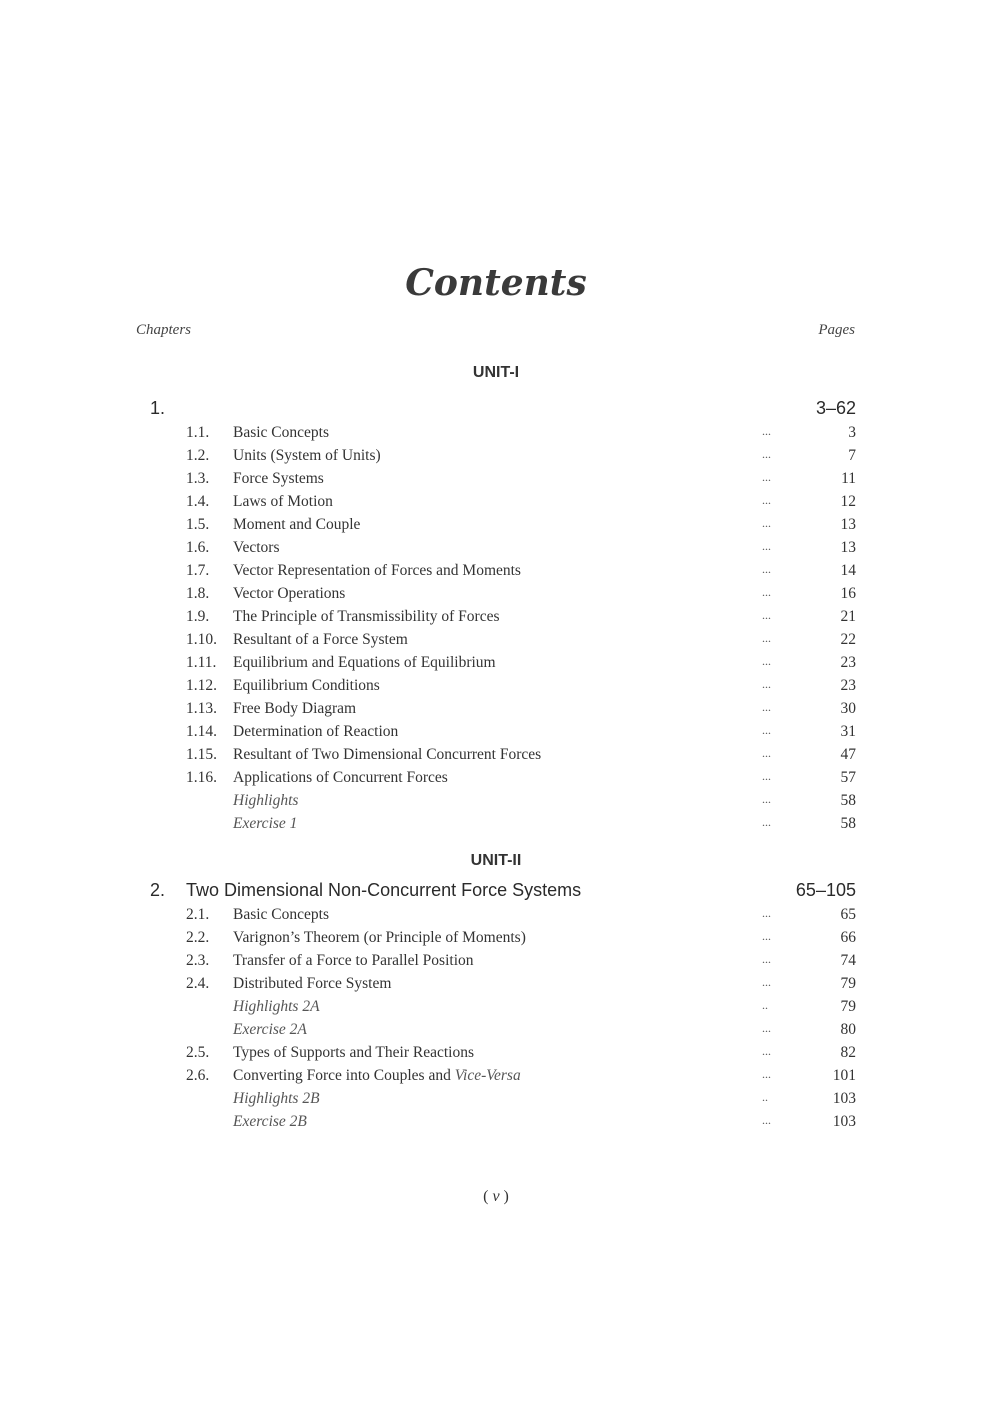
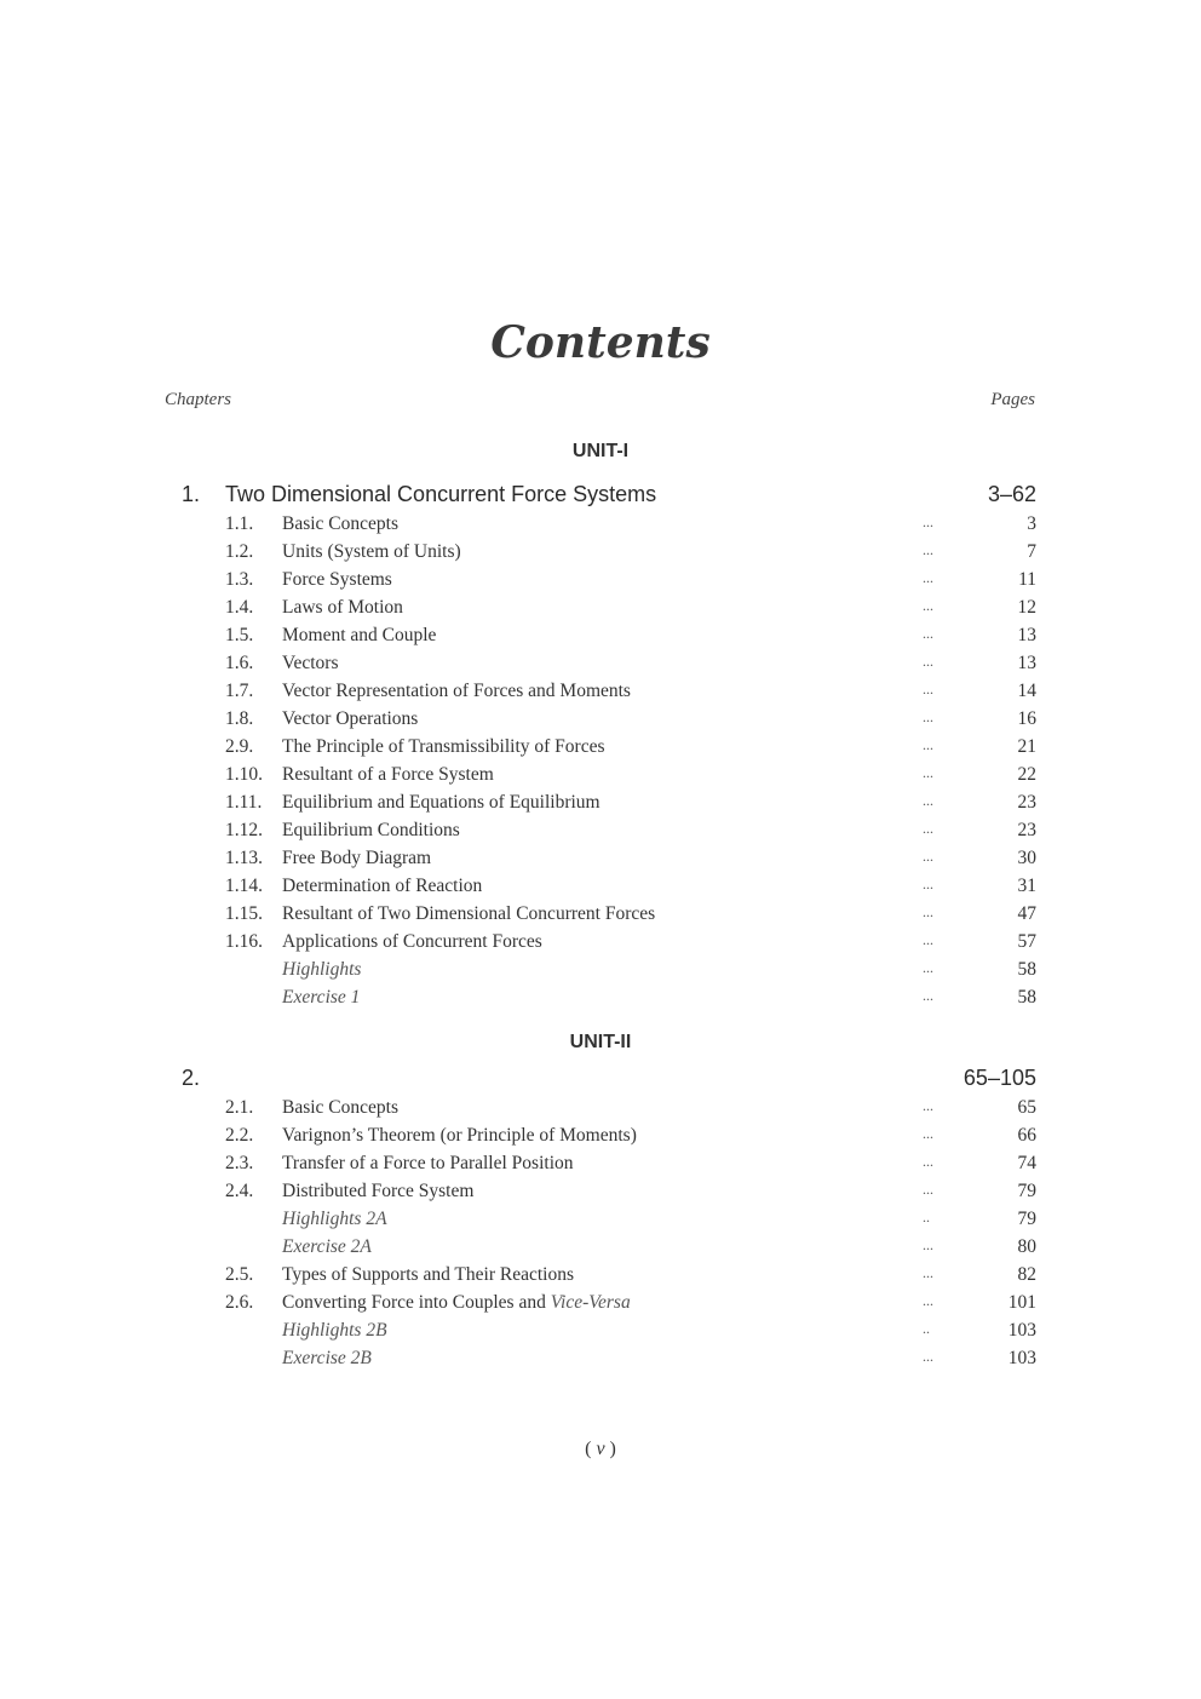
  Contents
  Chapters
  Pages
  UNIT-I
  1.
+ Two Dimensional Concurrent Force Systems
  3–62
  1.1.
  Basic Concepts
  ...
  3
  1.2.
  Units (System of Units)
  ...
  7
  1.3.
  Force Systems
  ...
  11
  1.4.
  Laws of Motion
  ...
  12
  1.5.
  Moment and Couple
  ...
  13
  1.6.
  Vectors
  ...
  13
  1.7.
  Vector Representation of Forces and Moments
  ...
  14
  1.8.
  Vector Operations
  ...
  16
- 1.9.
+ 2.9.
  The Principle of Transmissibility of Forces
  ...
  21
  1.10.
  Resultant of a Force System
  ...
  22
  1.11.
  Equilibrium and Equations of Equilibrium
  ...
  23
  1.12.
  Equilibrium Conditions
  ...
  23
  1.13.
  Free Body Diagram
  ...
  30
  1.14.
  Determination of Reaction
  ...
  31
  1.15.
  Resultant of Two Dimensional Concurrent Forces
  ...
  47
  1.16.
  Applications of Concurrent Forces
  ...
  57
  Highlights
  ...
  58
  Exercise 1
  ...
  58
  UNIT-II
  2.
- Two Dimensional Non-Concurrent Force Systems
  65–105
  2.1.
  Basic Concepts
  ...
  65
  2.2.
  Varignon’s Theorem (or Principle of Moments)
  ...
  66
  2.3.
  Transfer of a Force to Parallel Position
  ...
  74
  2.4.
  Distributed Force System
  ...
  79
  Highlights 2A
  ..
  79
  Exercise 2A
  ...
  80
  2.5.
  Types of Supports and Their Reactions
  ...
  82
  2.6.
  Converting Force into Couples and Vice-Versa
  ...
  101
  Highlights 2B
  ..
  103
  Exercise 2B
  ...
  103
  ( v )
